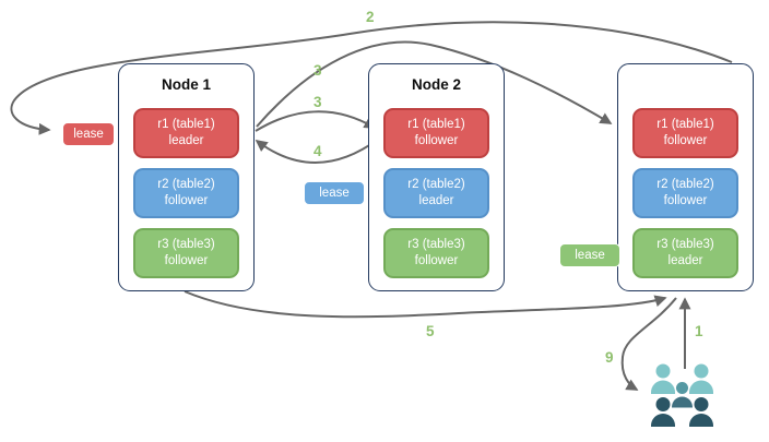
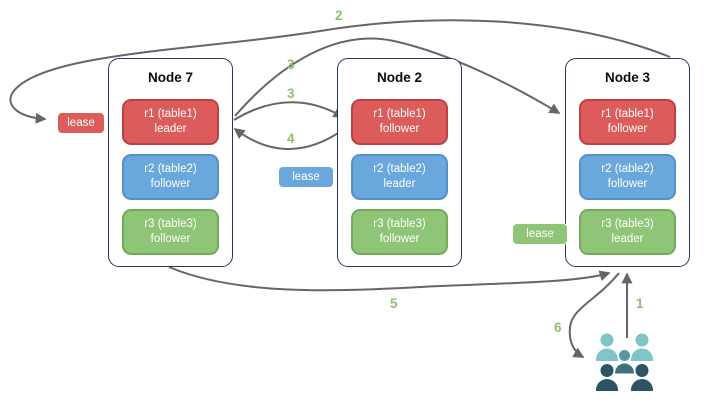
- Node 1
+ Node 7
  r1 (table1)
  leader
  r2 (table2)
  follower
  r3 (table3)
  follower
  Node 2
  r1 (table1)
  follower
  r2 (table2)
  leader
  r3 (table3)
  follower
+ Node 3
  r1 (table1)
  follower
  r2 (table2)
  follower
  r3 (table3)
  leader
  lease
  lease
  lease
  1
  2
  3
  3
  4
  5
- 9
+ 6
